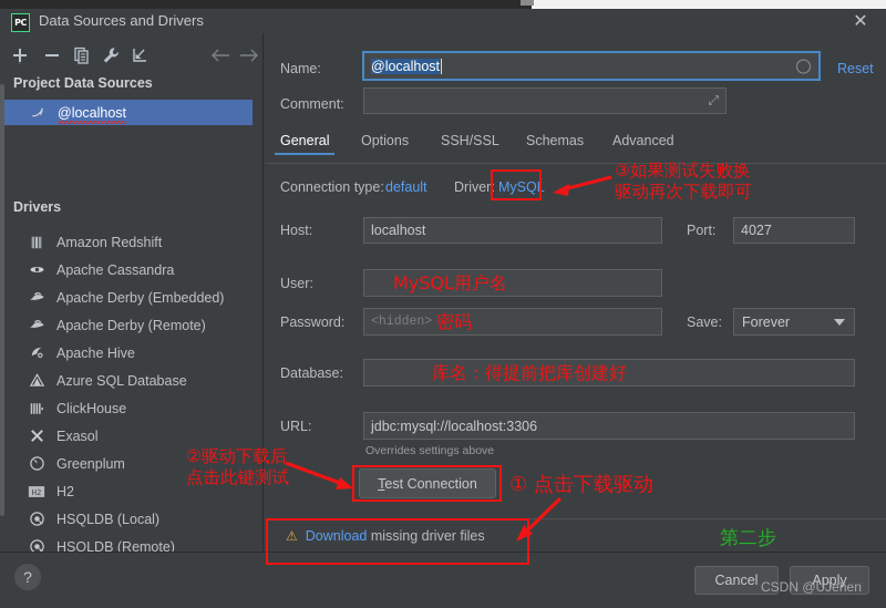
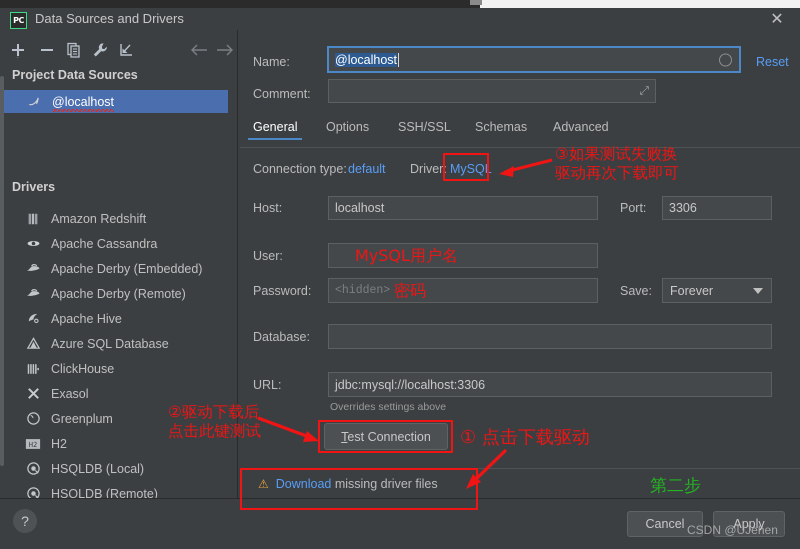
  PC
  Data Sources and Drivers
  ✕
  Project Data Sources
  @localhost
  Drivers
  Amazon Redshift
  Apache Cassandra
  Apache Derby (Embedded)
  Apache Derby (Remote)
  Apache Hive
  Azure SQL Database
  ClickHouse
  Exasol
  Greenplum
  H2
  H2
  HSQLDB (Local)
  HSQLDB (Remote)
  Name:
  @localhost
  Reset
  Comment:
  ⤢
  General
  Options
  SSH/SSL
  Schemas
  Advanced
  Connection type:
  default
  Driver:
  MySQL
  Host:
  localhost
  Port:
- 4027
+ 3306
  User:
  Password:
  <hidden>
  Save:
  Forever
  Database:
  URL:
  jdbc:mysql://localhost:3306
  Overrides settings above
  Test Connection
  ⚠
  Download missing driver files
  ?
  Cancel
  Apply
  ③如果测试失败换
  驱动再次下载即可
  ②驱动下载后
  点击此键测试
  ① 点击下载驱动
  MySQL用户名
  密码
- 库名：得提前把库创建好
  第二步
  CSDN @UJehen
